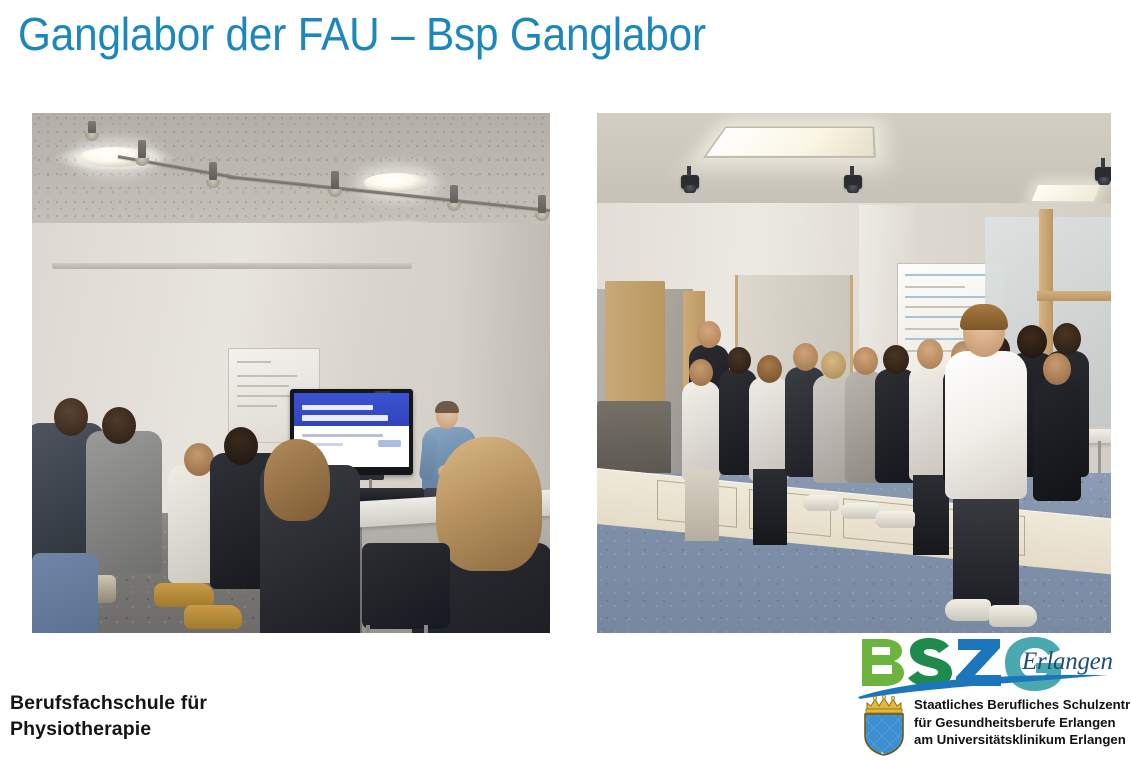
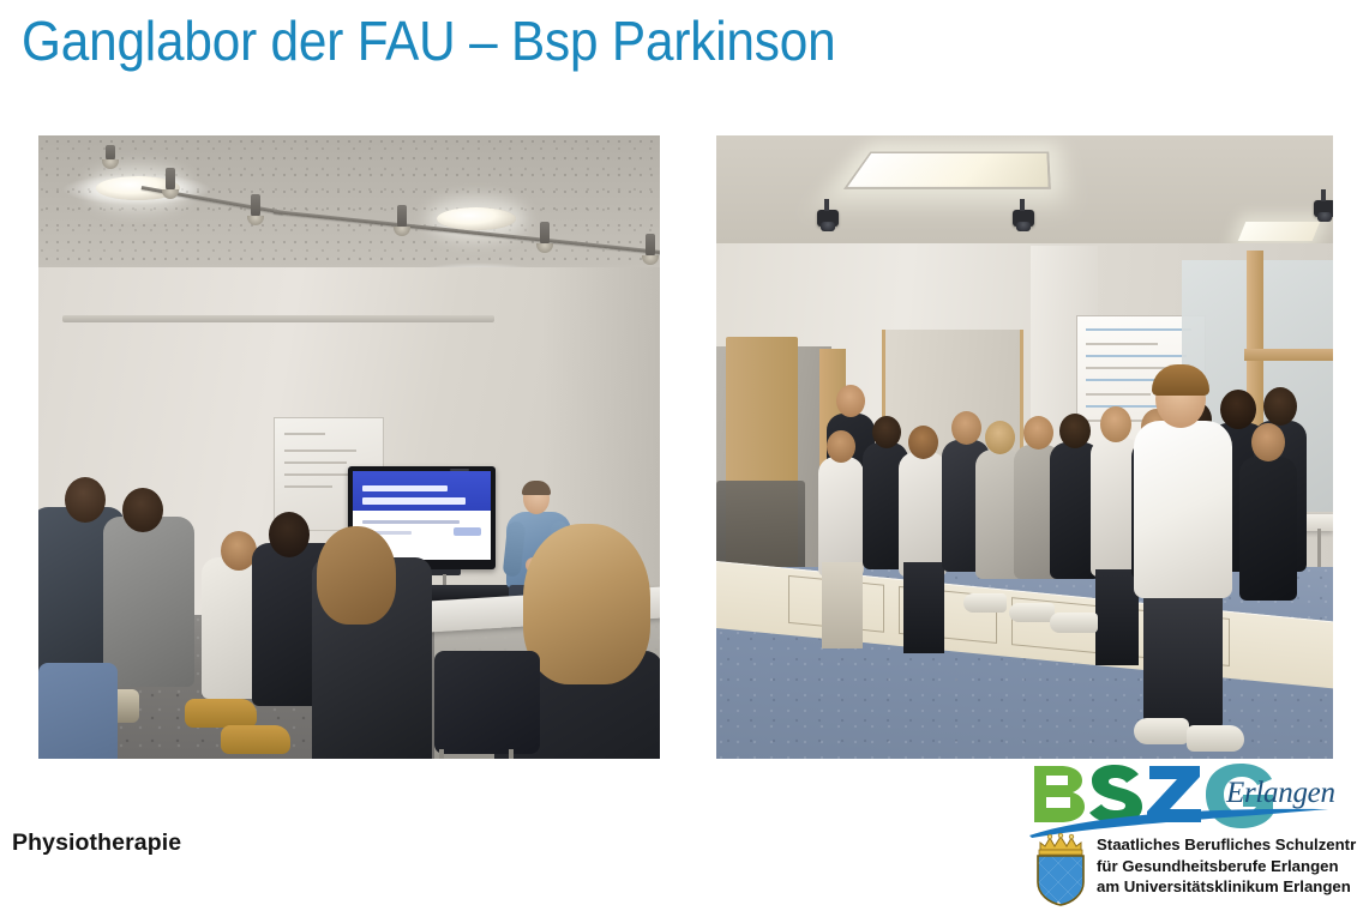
- Ganglabor der FAU – Bsp Ganglabor
+ Ganglabor der FAU – Bsp Parkinson
- Berufsfachschule für
  Physiotherapie
  Erlangen
  Staatliches Berufliches Schulzentr
  für Gesundheitsberufe Erlangen
  am Universitätsklinikum Erlangen
